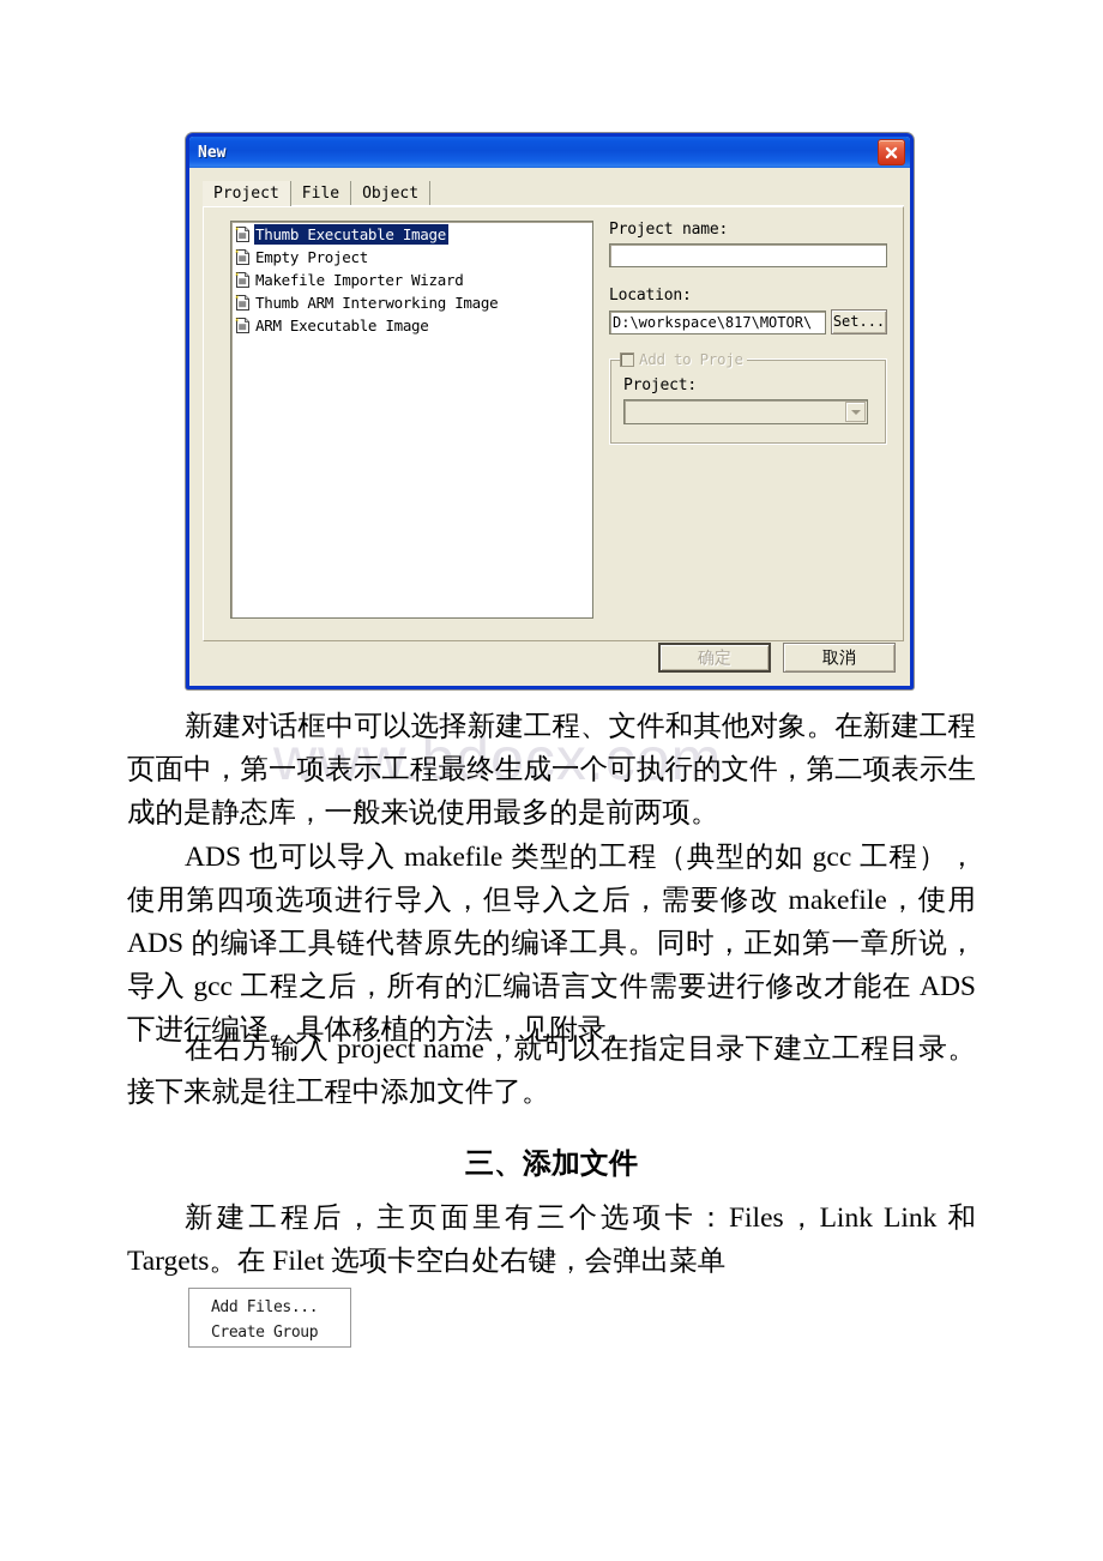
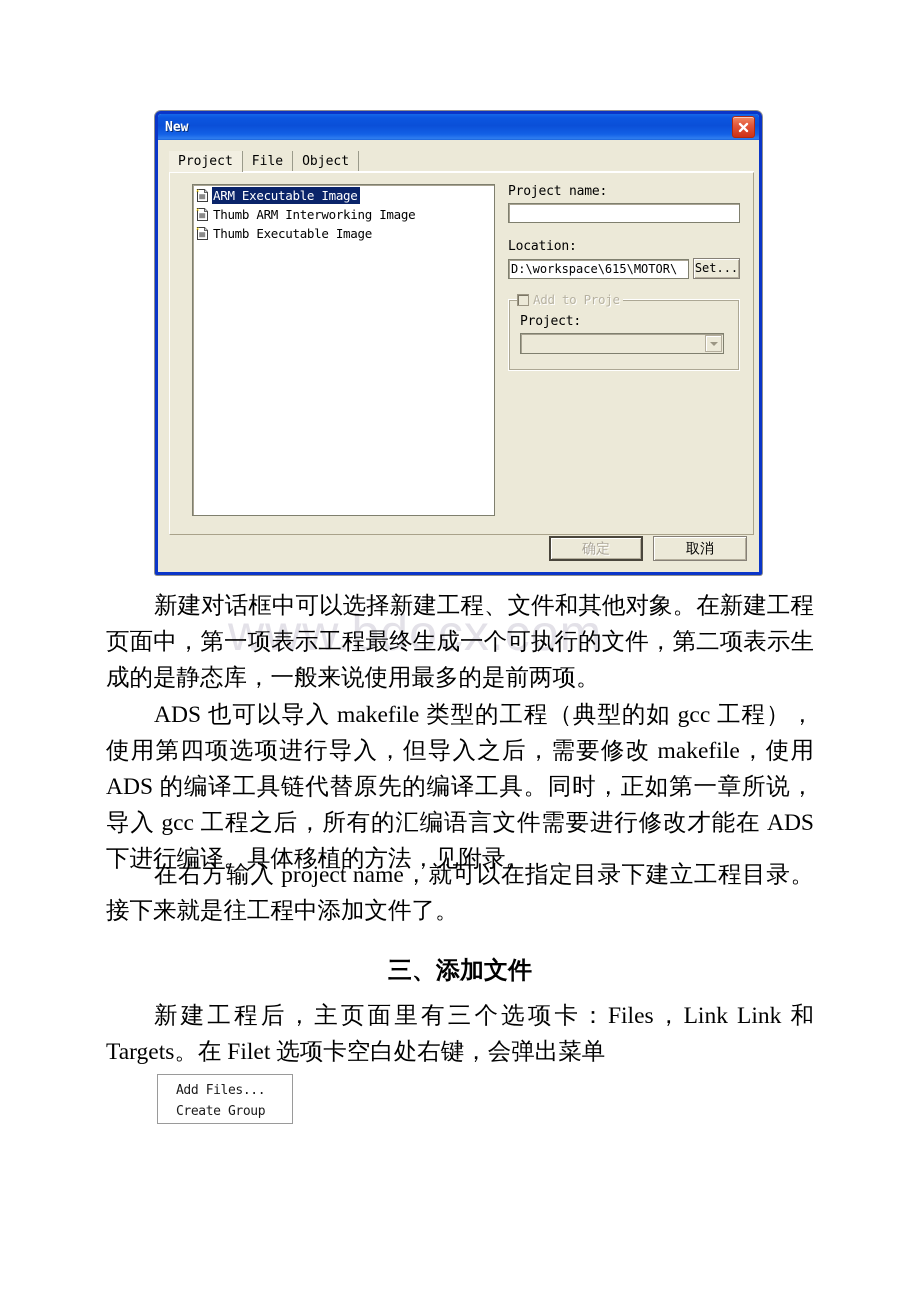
  www.bdocx.com
  New
  Project
  File
  Object
- Thumb Executable Image
+ ARM Executable Image
- Empty Project
- Makefile Importer Wizard
  Thumb ARM Interworking Image
- ARM Executable Image
+ Thumb Executable Image
  Project name:
  Location:
- D:\workspace\817\MOTOR\
+ D:\workspace\615\MOTOR\
  Set...
  Add to Proje
  Project:
  确定
  取消
  新建对话框中可以选择新建工程、文件和其他对象。在新建工程页面中，第一项表示工程最终生成一个可执行的文件，第二项表示生成的是静态库，一般来说使用最多的是前两项。
  ADS 也可以导入 makefile 类型的工程（典型的如 gcc 工程），使用第四项选项进行导入，但导入之后，需要修改 makefile，使用 ADS 的编译工具链代替原先的编译工具。同时，正如第一章所说，导入 gcc 工程之后，所有的汇编语言文件需要进行修改才能在 ADS 下进行编译。具体移植的方法，见附录。
  在右方输入 project name，就可以在指定目录下建立工程目录。接下来就是往工程中添加文件了。
  三、添加文件
  新建工程后，主页面里有三个选项卡：Files，Link Link 和 Targets。在 Filet 选项卡空白处右键，会弹出菜单
  Add Files...
  Create Group
